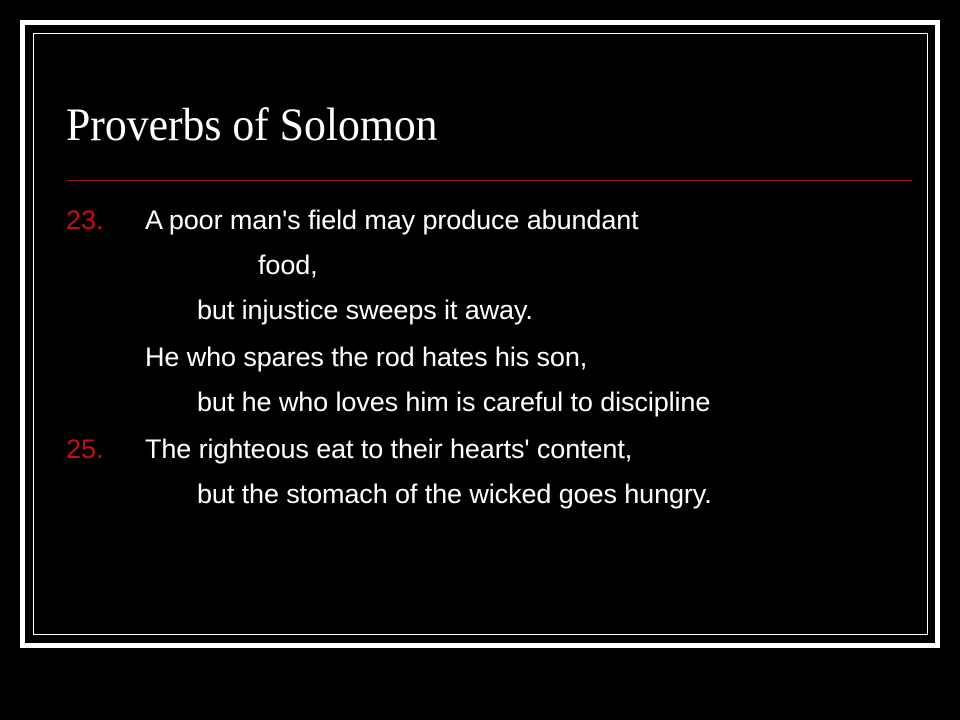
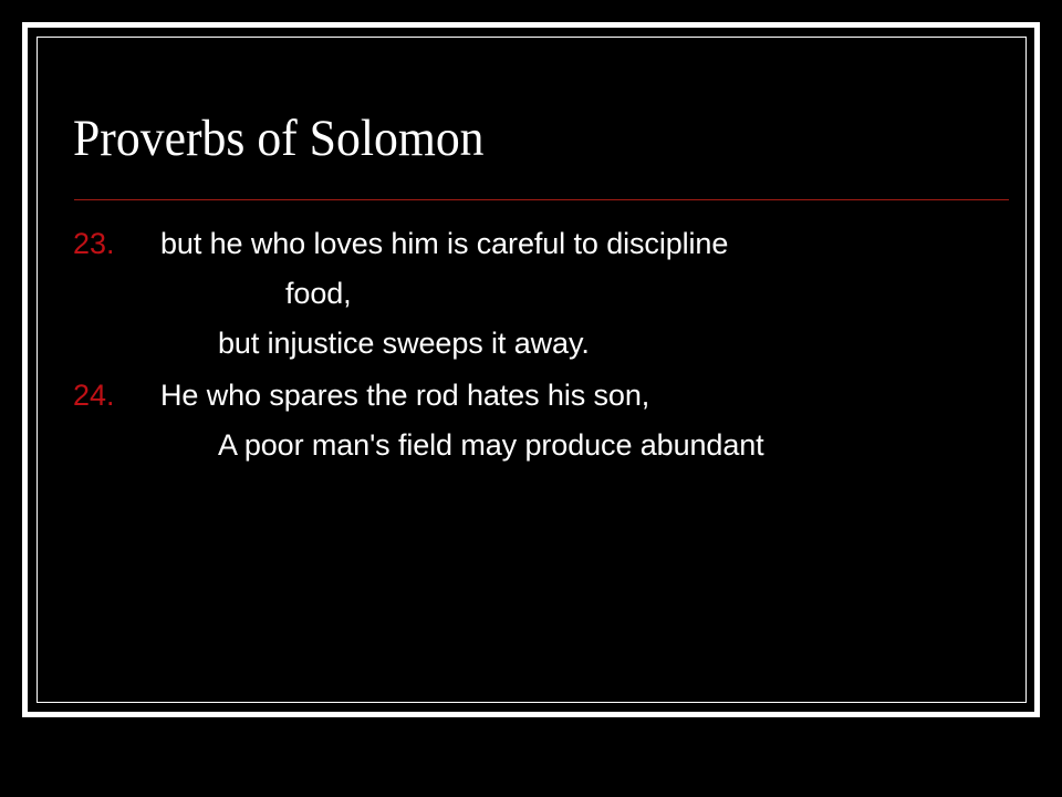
  Proverbs of Solomon
  23.
- A poor man's field may produce abundant
+ but he who loves him is careful to discipline
  food,
  but injustice sweeps it away.
+ 24.
  He who spares the rod hates his son,
- but he who loves him is careful to discipline
+ A poor man's field may produce abundant
- 25.
- The righteous eat to their hearts' content,
- but the stomach of the wicked goes hungry.
